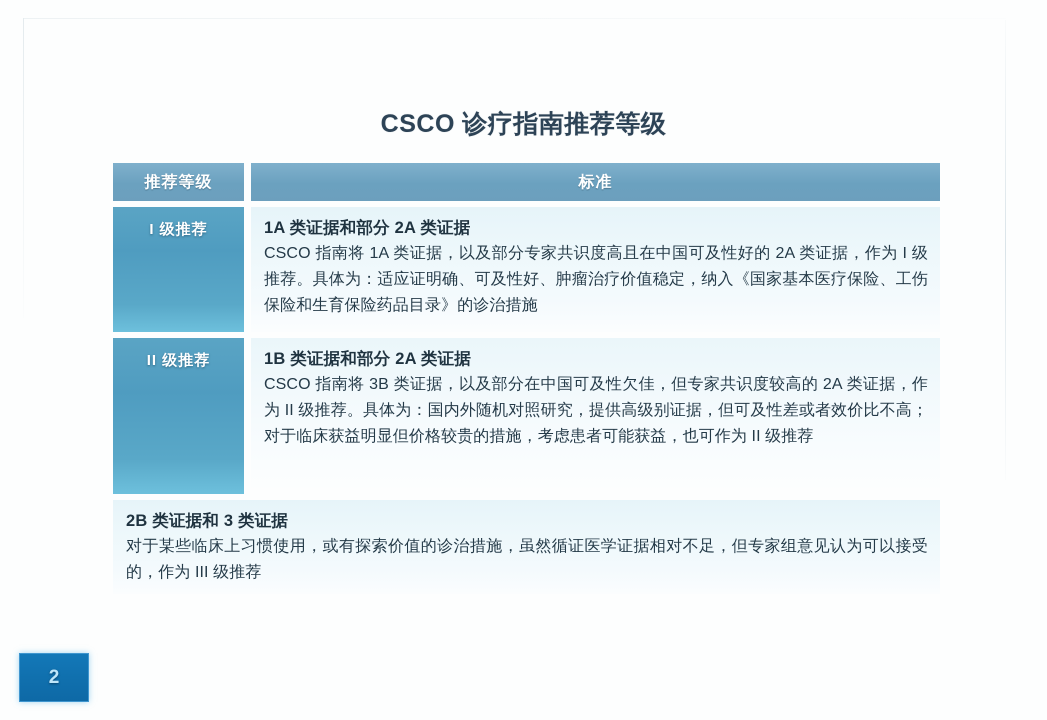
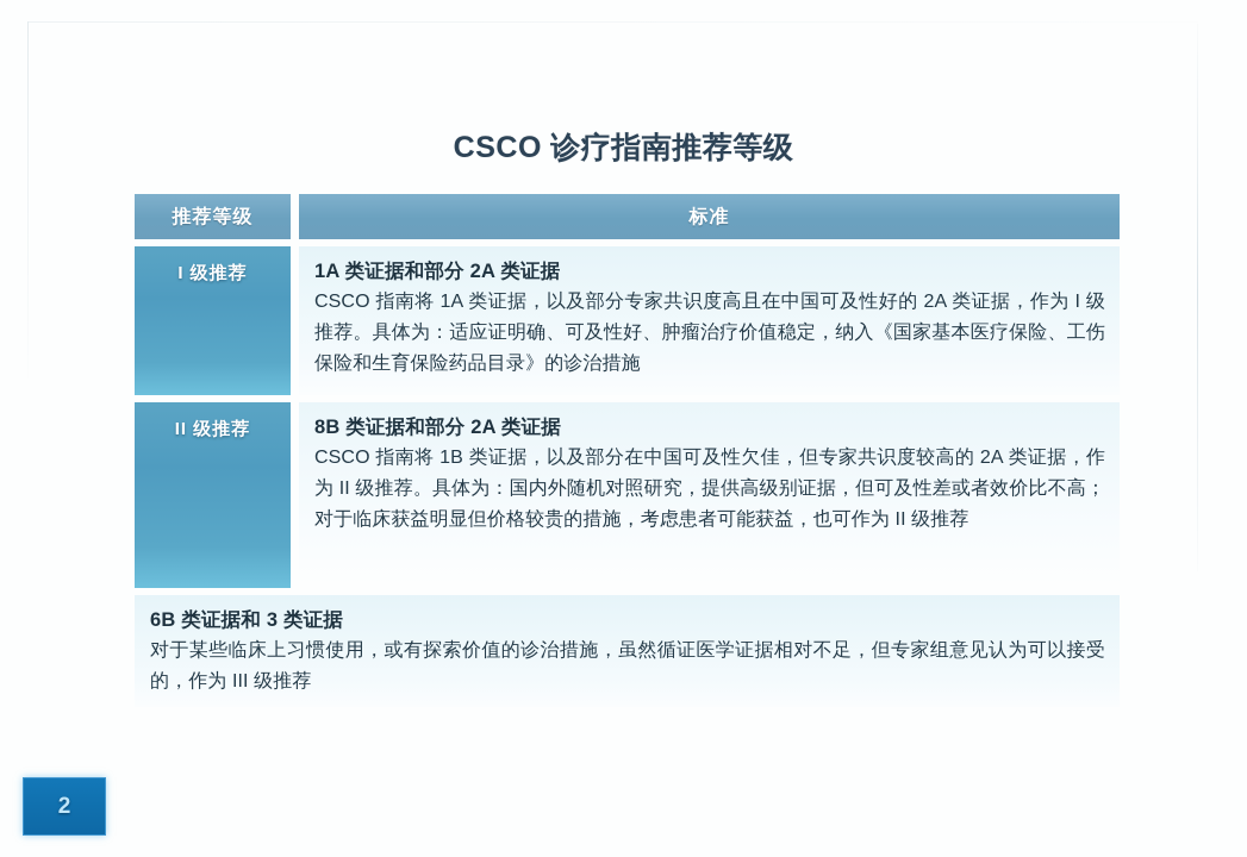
  CSCO 诊疗指南推荐等级
  推荐等级
  标准
  I 级推荐
  1A 类证据和部分 2A 类证据
  CSCO 指南将 1A 类证据，以及部分专家共识度高且在中国可及性好的 2A 类证据，作为 I 级推荐。具体为：适应证明确、可及性好、肿瘤治疗价值稳定，纳入《国家基本医疗保险、工伤保险和生育保险药品目录》的诊治措施
  II 级推荐
- 1B 类证据和部分 2A 类证据
+ 8B 类证据和部分 2A 类证据
- CSCO 指南将 3B 类证据，以及部分在中国可及性欠佳，但专家共识度较高的 2A 类证据，作为 II 级推荐。具体为：国内外随机对照研究，提供高级别证据，但可及性差或者效价比不高；对于临床获益明显但价格较贵的措施，考虑患者可能获益，也可作为 II 级推荐
+ CSCO 指南将 1B 类证据，以及部分在中国可及性欠佳，但专家共识度较高的 2A 类证据，作为 II 级推荐。具体为：国内外随机对照研究，提供高级别证据，但可及性差或者效价比不高；对于临床获益明显但价格较贵的措施，考虑患者可能获益，也可作为 II 级推荐
- 2B 类证据和 3 类证据
+ 6B 类证据和 3 类证据
  对于某些临床上习惯使用，或有探索价值的诊治措施，虽然循证医学证据相对不足，但专家组意见认为可以接受的，作为 III 级推荐
  2
